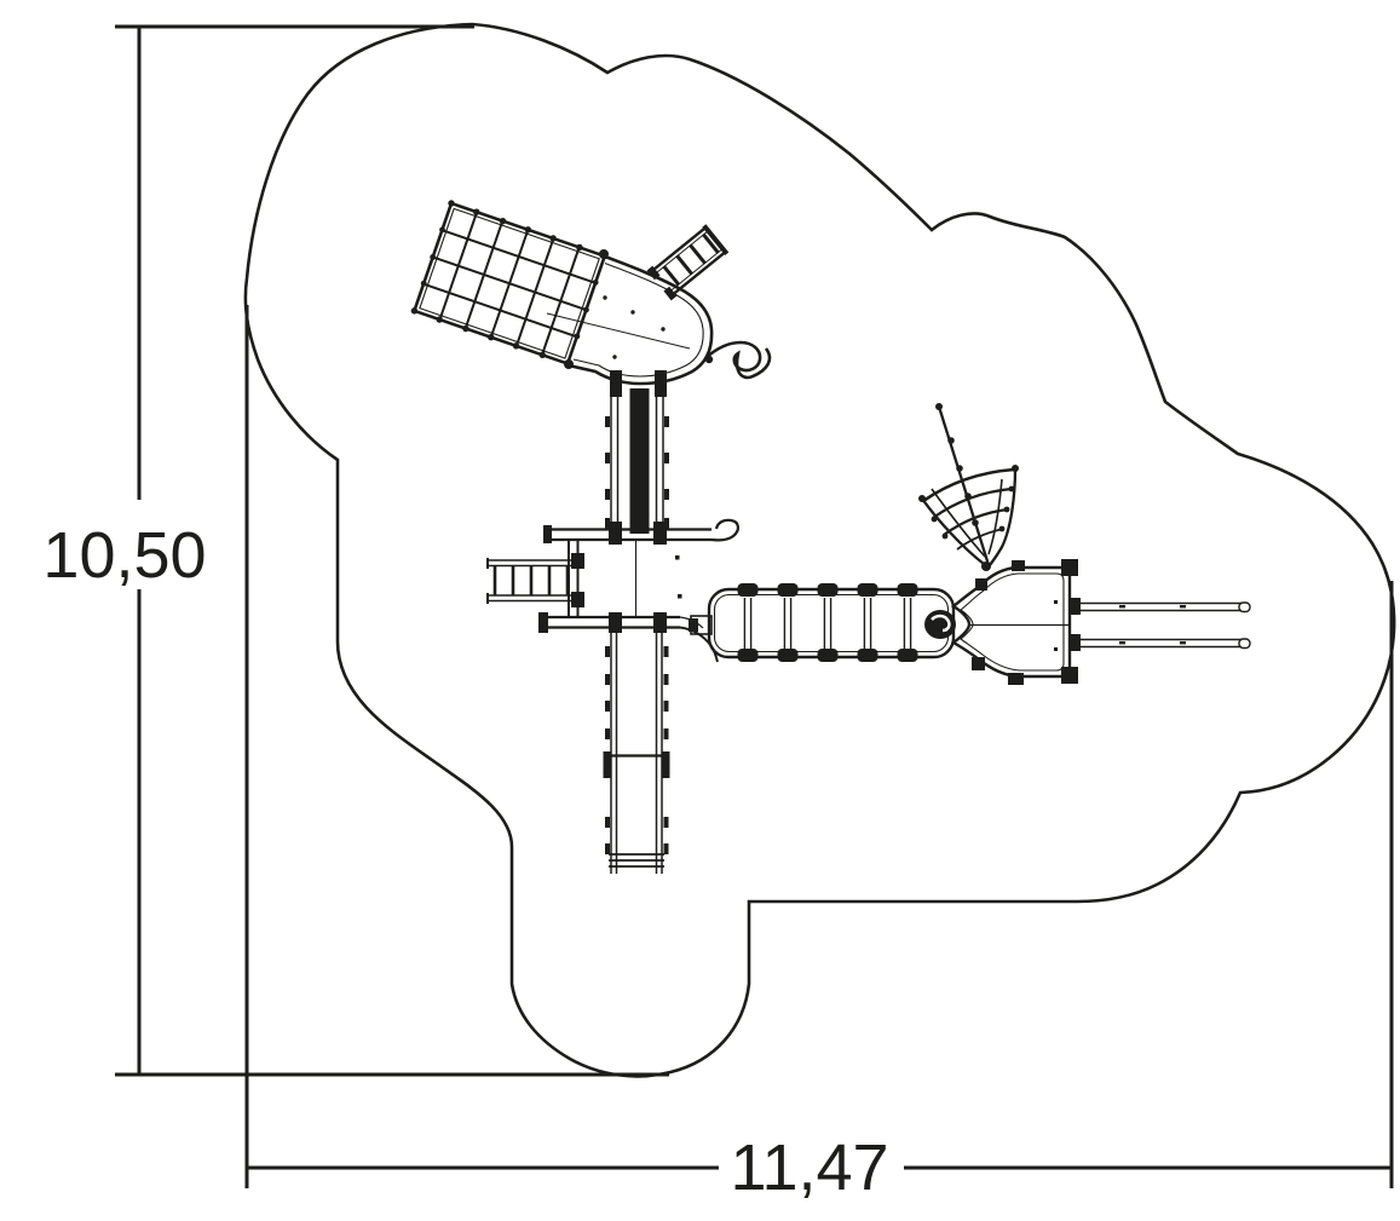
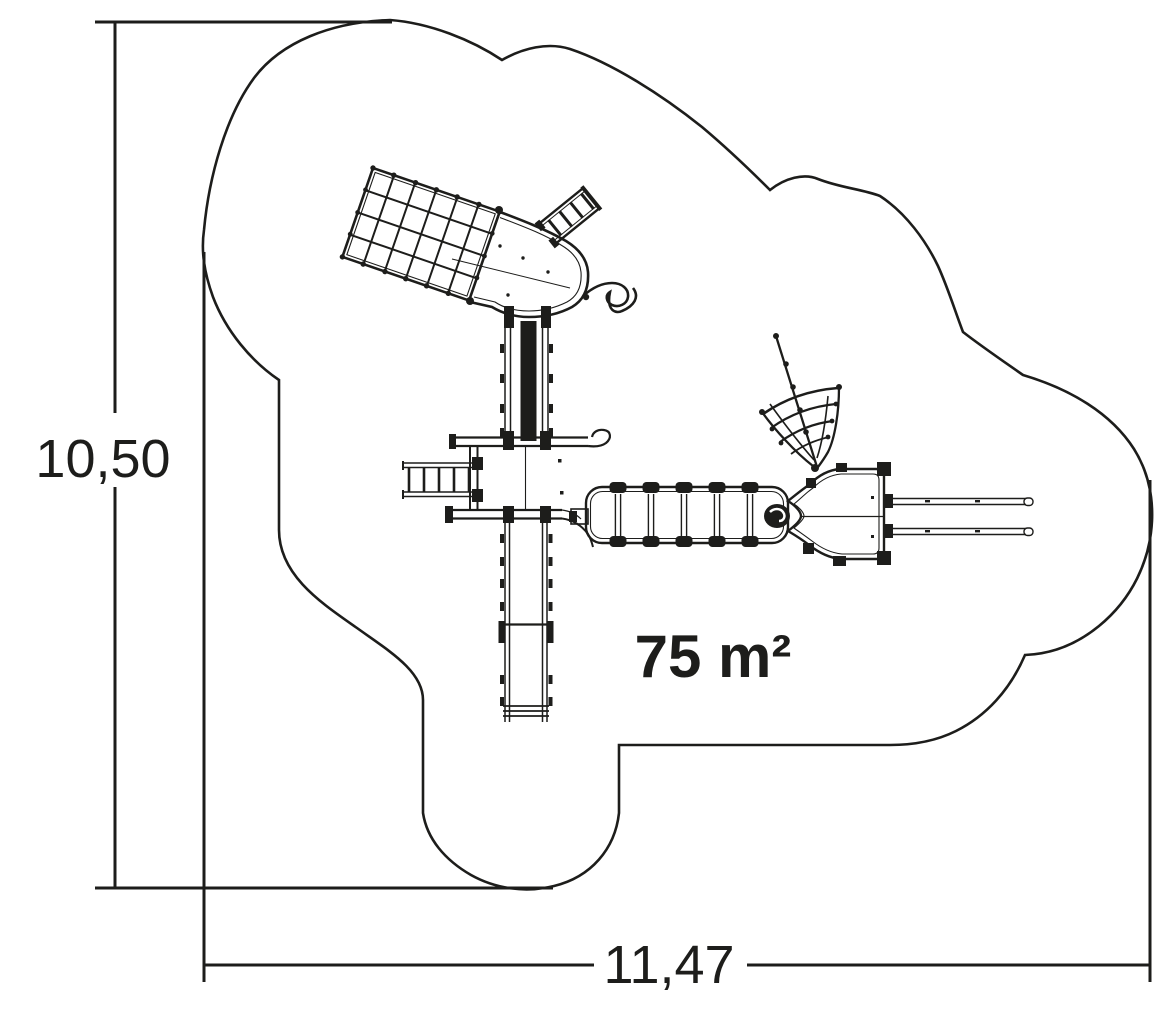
  10,50
  11,47
+ 75 m²
